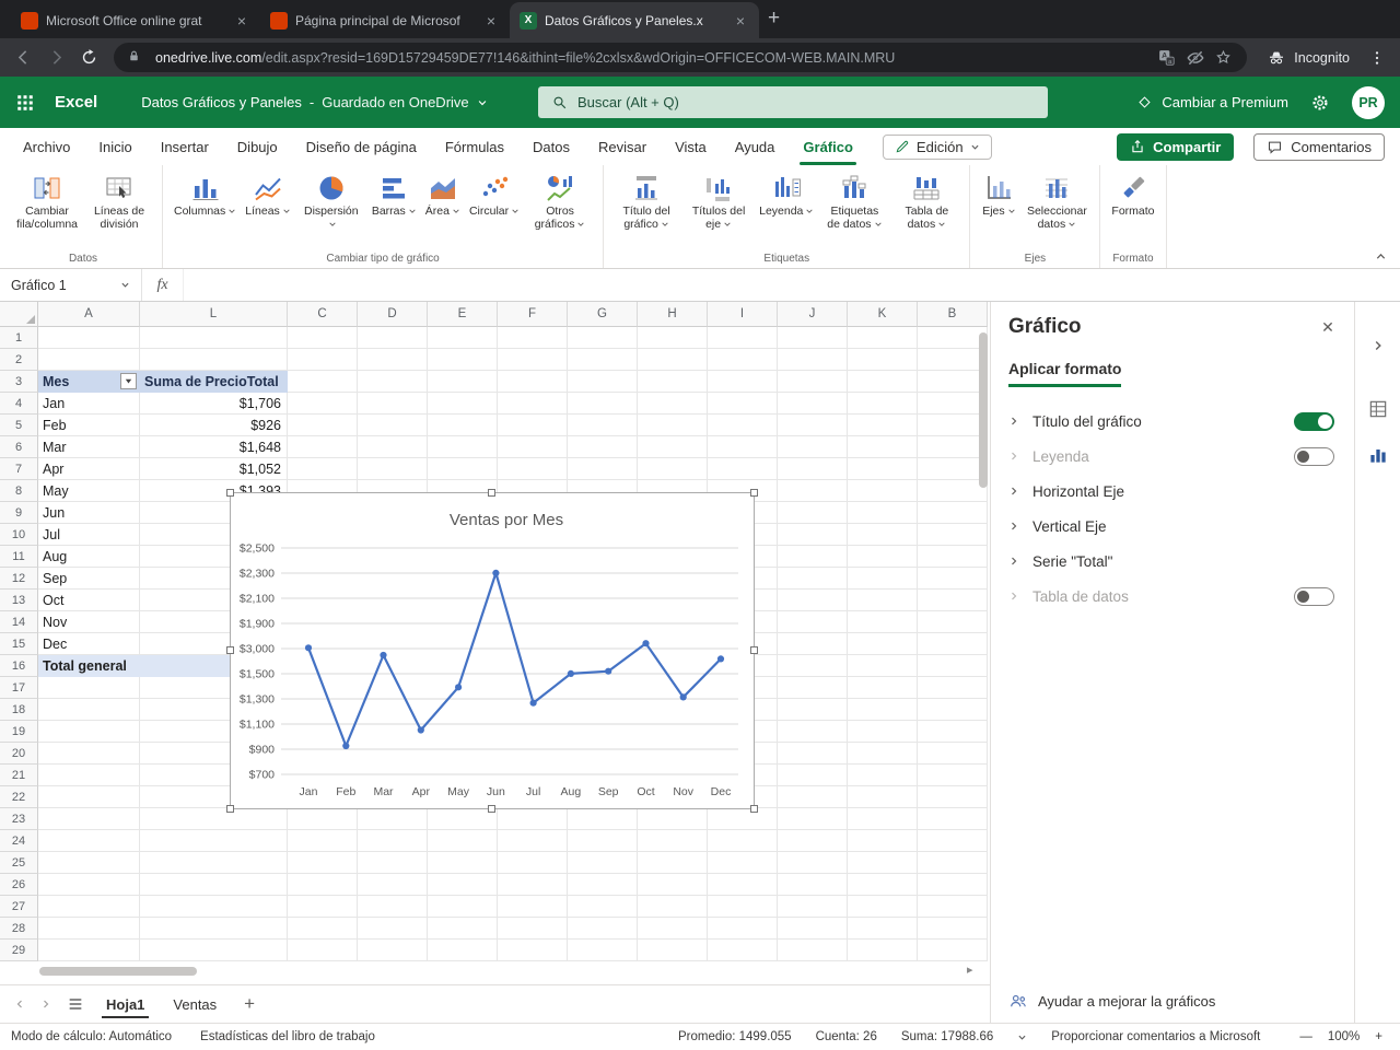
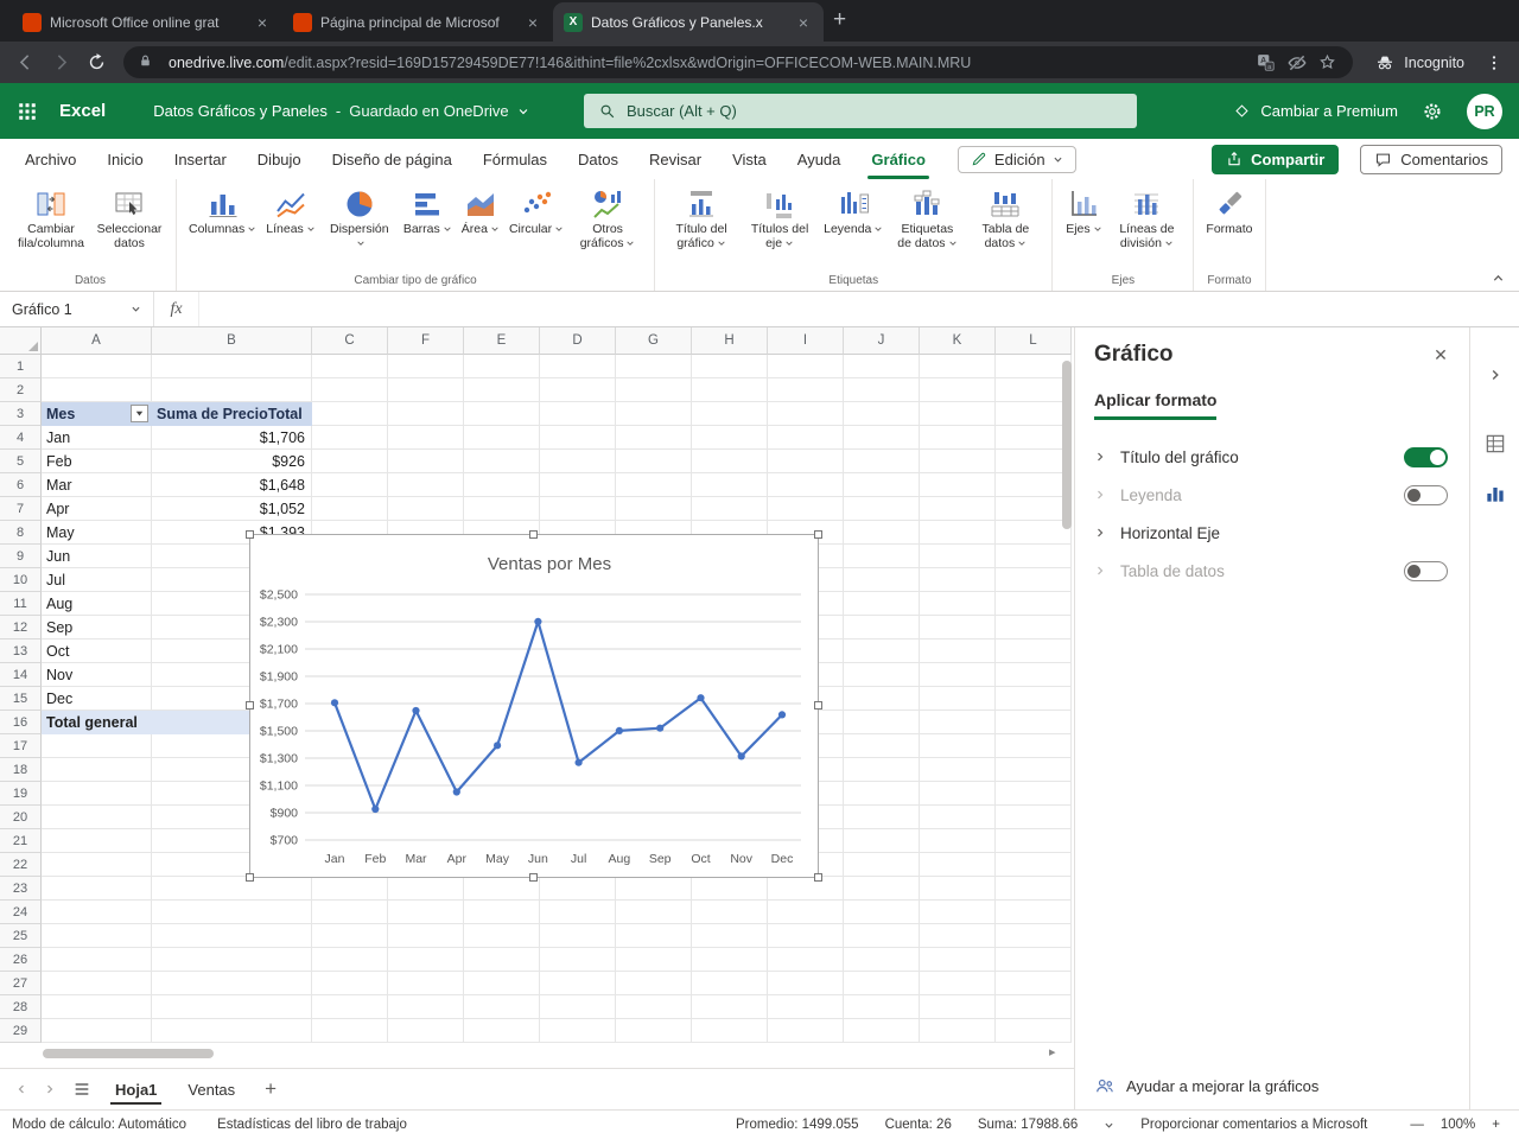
  Microsoft Office online grat
  ×
  Página principal de Microsof
  ×
  X
  Datos Gráficos y Paneles.x
  ×
  +
  onedrive.live.com/edit.aspx?resid=169D15729459DE77!146&ithint=file%2cxlsx&wdOrigin=OFFICECOM-WEB.MAIN.MRU
  A
  Incognito
  Excel
  Datos Gráficos y Paneles
  -
  Guardado en OneDrive
  Buscar (Alt + Q)
  Cambiar a Premium
  PR
  Archivo
  Inicio
  Insertar
  Dibujo
  Diseño de página
  Fórmulas
  Datos
  Revisar
  Vista
  Ayuda
  Gráfico
  Edición
  Compartir
  Comentarios
  Cambiar fila/columna
- Líneas de división
+ Seleccionar datos
  Datos
  Columnas
  Líneas
  Dispersión
  Barras
  Área
  Circular
  Otros gráficos
  Cambiar tipo de gráfico
  Título del gráfico
  Títulos del eje
  Leyenda
  Etiquetas de datos
  Tabla de datos
  Etiquetas
  Ejes
- Seleccionar datos
+ Líneas de división
  Ejes
  Formato
  Formato
  Gráfico 1
  fx
  Mes
  Suma de PrecioTotal
  Jan
  $1,706
  Feb
  $926
  Mar
  $1,648
  Apr
  $1,052
  May
  $1,393
  Jun
  Jul
  Aug
  Sep
  Oct
  Nov
  Dec
  Total general
  A
- L
+ B
  C
- D
+ F
  E
- F
+ D
  G
  H
  I
  J
  K
- B
+ L
  1
  2
  3
  4
  5
  6
  7
  8
  9
  10
  11
  12
  13
  14
  15
  16
  17
  18
  19
  20
  21
  22
  23
  24
  25
  26
  27
  28
  29
  Ventas por Mes
  $700
  $900
  $1,100
  $1,300
  $1,500
- $3,000
+ $1,700
  $1,900
  $2,100
  $2,300
  $2,500
  Jan
  Feb
  Mar
  Apr
  May
  Jun
  Jul
  Aug
  Sep
  Oct
  Nov
  Dec
  ▸
  Hoja1
  Ventas
  +
  Gráfico
  ✕
  Aplicar formato
  Título del gráfico
  Leyenda
  Horizontal Eje
- Vertical Eje
- Serie "Total"
  Tabla de datos
  Ayudar a mejorar la gráficos
  Modo de cálculo: Automático
  Estadísticas del libro de trabajo
  Promedio: 1499.055
  Cuenta: 26
  Suma: 17988.66
  Proporcionar comentarios a Microsoft
  —
  100%
  +
